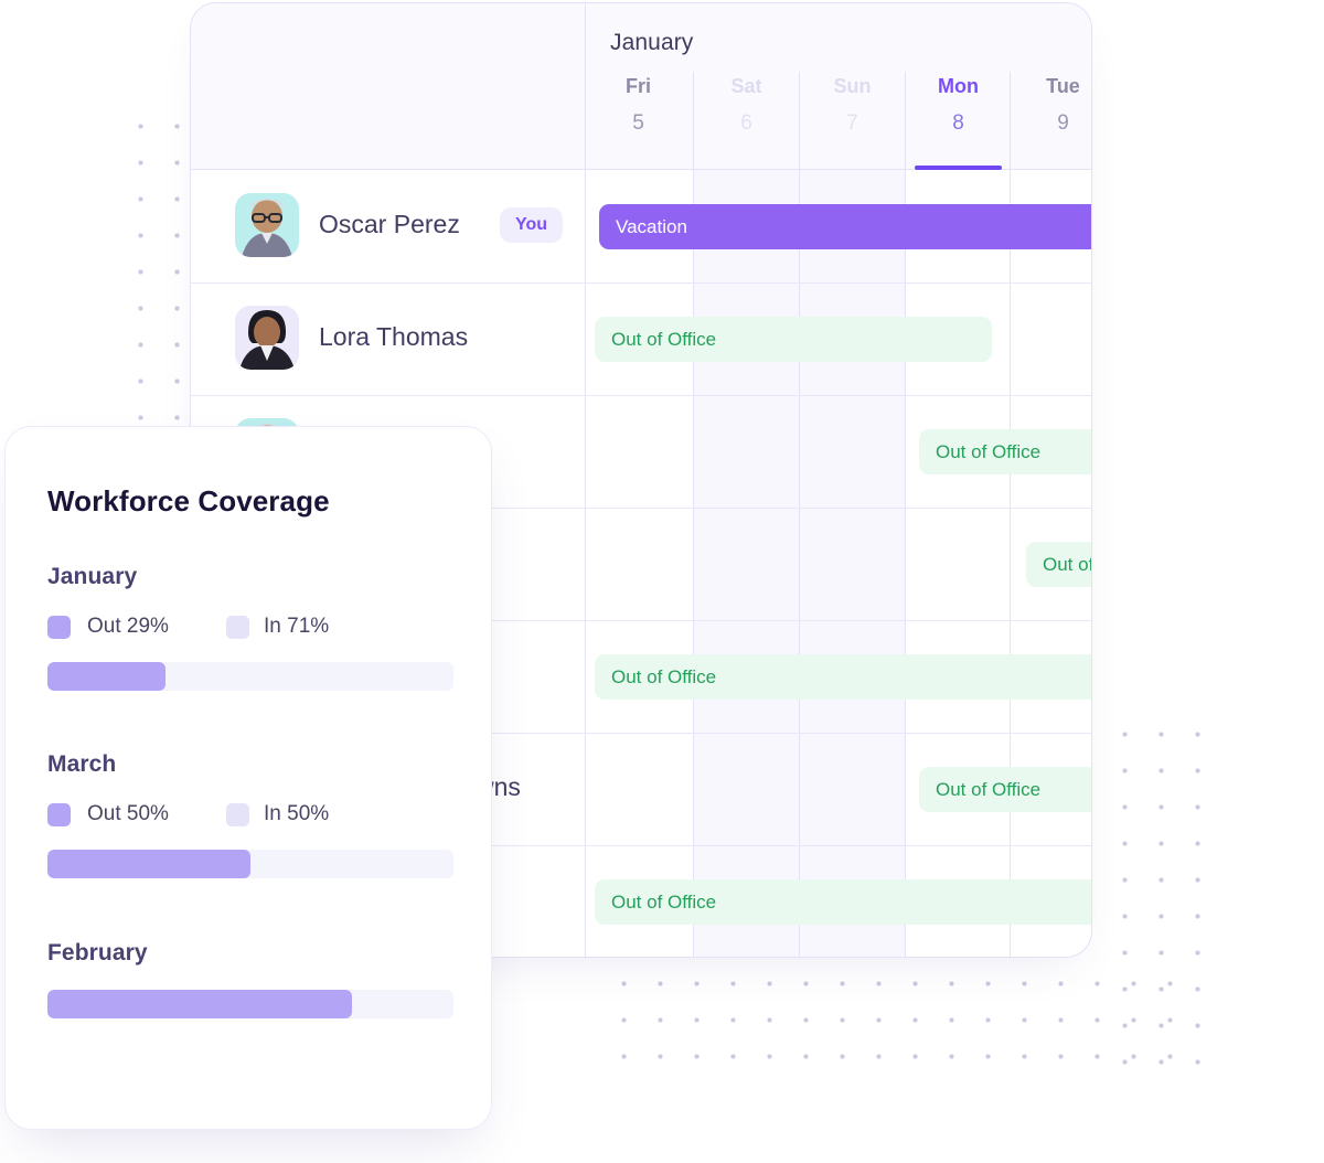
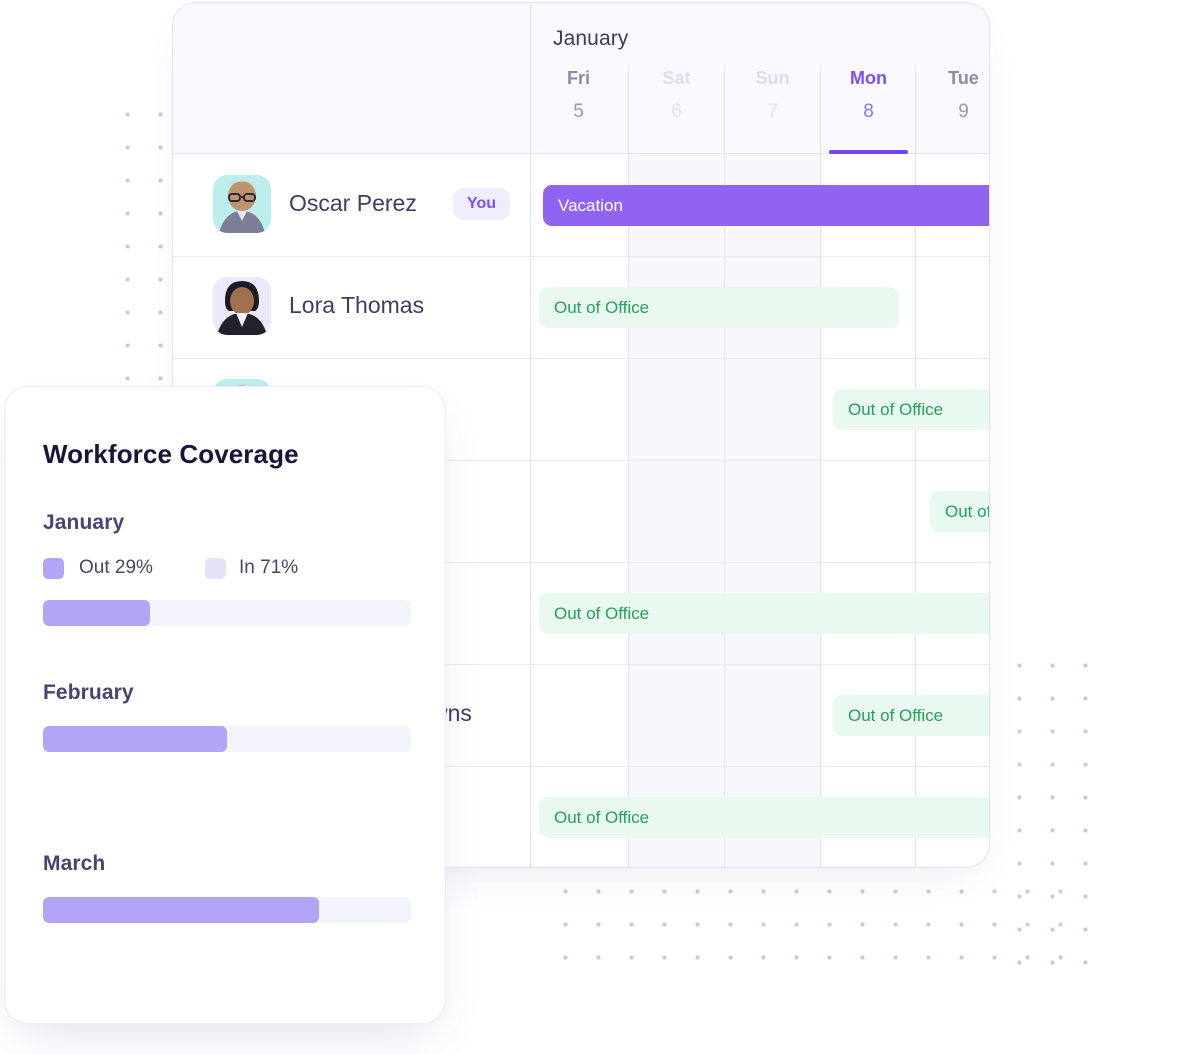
  January
  Fri
  5
  Sat
  6
  Sun
  7
  Mon
  8
  Tue
  9
  Oscar Perez
  You
  Lora Thomas
  Vacation
  Out of Office
  Out of Office
  Out of Office
  Out of Office
  Out of Office
  Workforce Coverage
  January
  Out 29%
  In 71%
- March
+ February
- Out 50%
- In 50%
- February
+ March
